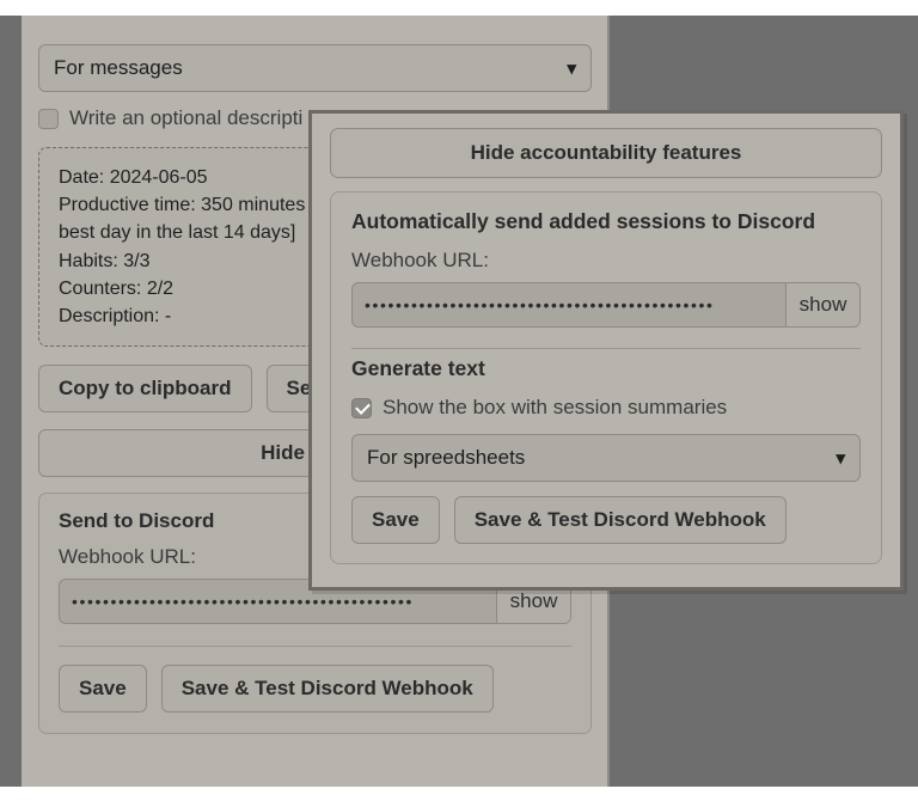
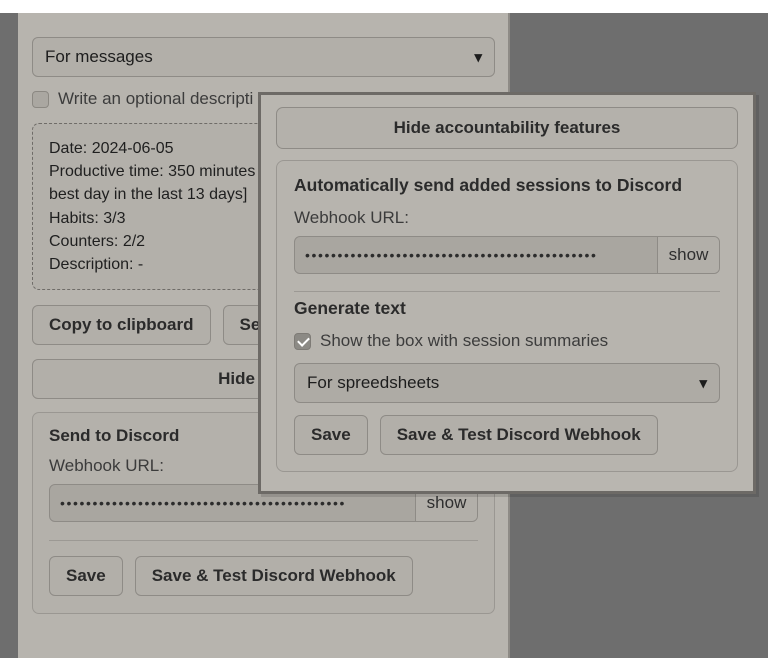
  For messages
  ▾
  Write an optional descripti
  Date: 2024-06-05
  Productive time: 350 minutes
- best day in the last 14 days]
+ best day in the last 13 days]
  Habits: 3/3
  Counters: 2/2
  Description: -
  Copy to clipboard
  Se
  Send to Discord
  Webhook URL:
  ••••••••••••••••••••••••••••••••••••••••••••
  show
  Save
  Save & Test Discord Webhook
  Hide accountability features
  Automatically send added sessions to Discord
  Webhook URL:
  •••••••••••••••••••••••••••••••••••••••••••••
  show
  Generate text
  Show the box with session summaries
  For spreedsheets
  ▾
  Save
  Save & Test Discord Webhook
